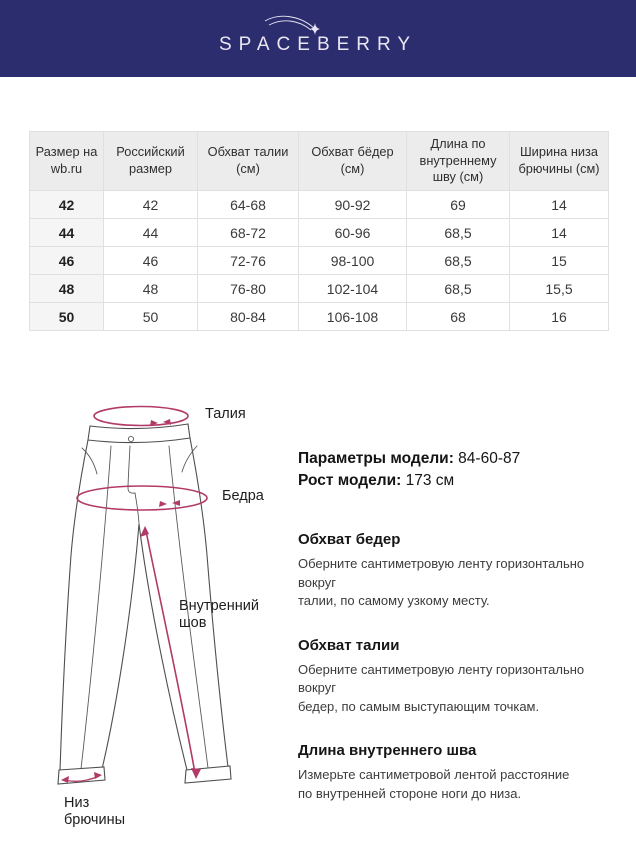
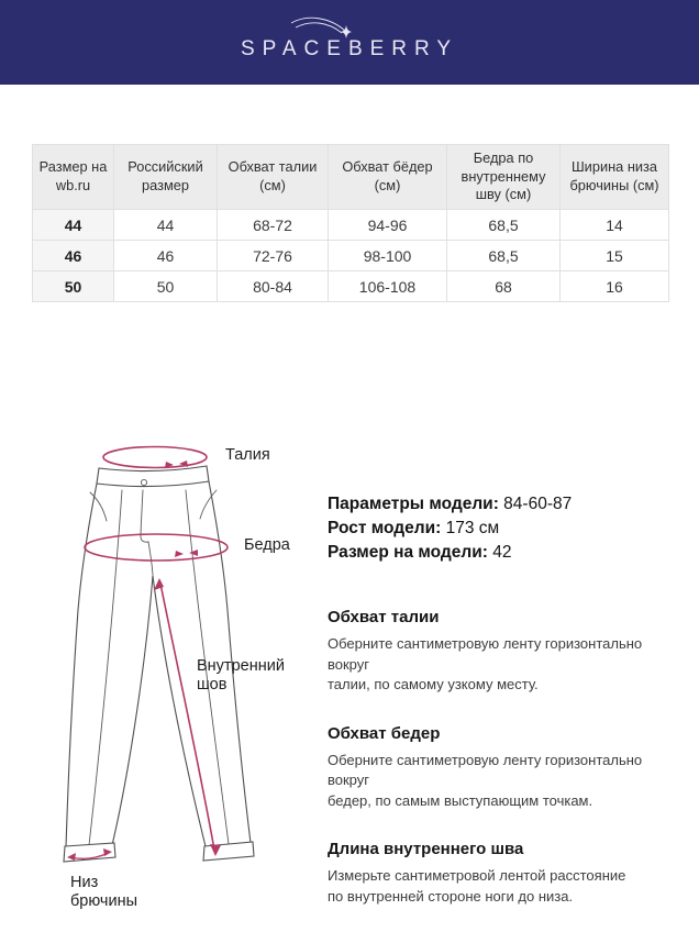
  SPACEBERRY
- Размер на wb.ru	Российский размер	Обхват талии (см)	Обхват бёдер (см)	Длина по внутреннему шву (см)	Ширина низа брючины (см)
+ Размер на wb.ru	Российский размер	Обхват талии (см)	Обхват бёдер (см)	Бедра по внутреннему шву (см)	Ширина низа брючины (см)
- 42	42	64-68	90-92	69	14
- 44	44	68-72	60-96	68,5	14
+ 44	44	68-72	94-96	68,5	14
  46	46	72-76	98-100	68,5	15
- 48	48	76-80	102-104	68,5	15,5
  50	50	80-84	106-108	68	16
  Талия
  Бедра
  Внутренний
  шов
  Низ брючины
  Параметры модели: 84-60-87
  Рост модели: 173 см
+ Размер на модели: 42
- Обхват бедер
+ Обхват талии
  Оберните сантиметровую ленту горизонтально вокруг
  талии, по самому узкому месту.
- Обхват талии
+ Обхват бедер
  Оберните сантиметровую ленту горизонтально вокруг
  бедер, по самым выступающим точкам.
  Длина внутреннего шва
  Измерьте сантиметровой лентой расстояние
  по внутренней стороне ноги до низа.
